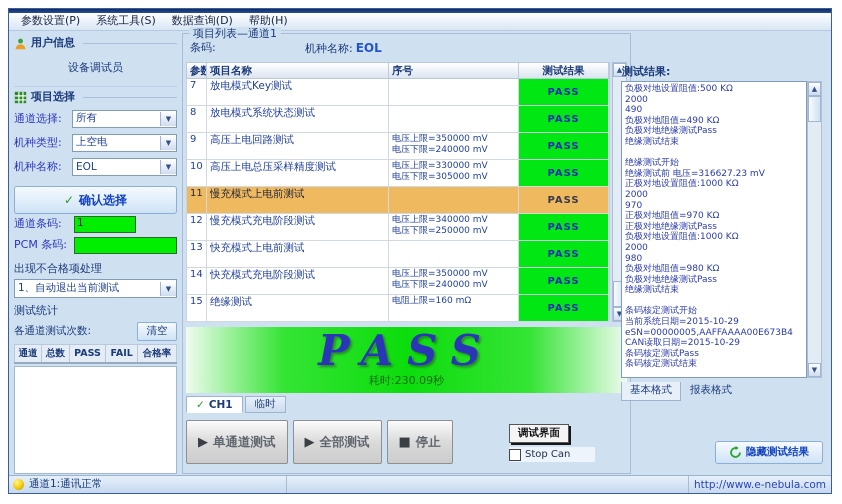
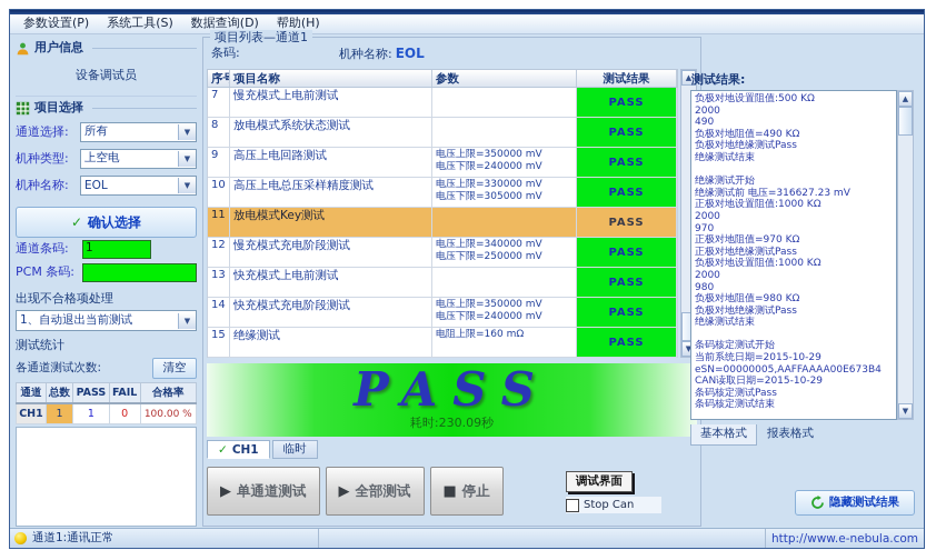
  参数设置(P)
  系统工具(S)
  数据查询(D)
  帮助(H)
  用户信息
  设备调试员
  项目选择
  通道选择:
  所有
  ▼
  机种类型:
  上空电
  ▼
  机种名称:
  EOL
  ▼
  ✓
  确认选择
  通道条码:
  1
  PCM 条码:
  出现不合格项处理
  1、自动退出当前测试
  ▼
  测试统计
  各通道测试次数:
  清空
  通道	总数	PASS	FAIL	合格率
+ CH1	1	1	0	100.00 %
  项目列表—通道1
  条码:
  机种名称: EOL
- 参数
+ 序号
  项目名称
- 序号
+ 参数
  测试结果
  7
- 放电模式Key测试
+ 慢充模式上电前测试
  PASS
  8
  放电模式系统状态测试
  PASS
  9
  高压上电回路测试
  电压上限=350000 mV
  电压下限=240000 mV
  PASS
  10
  高压上电总压采样精度测试
  电压上限=330000 mV
  电压下限=305000 mV
  PASS
  11
- 慢充模式上电前测试
+ 放电模式Key测试
  PASS
  12
  慢充模式充电阶段测试
  电压上限=340000 mV
  电压下限=250000 mV
  PASS
  13
  快充模式上电前测试
  PASS
  14
  快充模式充电阶段测试
  电压上限=350000 mV
  电压下限=240000 mV
  PASS
  15
  绝缘测试
  电阻上限=160 mΩ
  PASS
  ▲
  ▼
  PASS
  耗时:230.09秒
  ✓
  CH1
  临时
  ▶
  单通道测试
  ▶
  全部测试
  ■
  停止
  调试界面
  Stop Can
  测试结果:
  负极对地设置阻值:500 KΩ
  2000
  490
  负极对地阻值=490 KΩ
  负极对地绝缘测试Pass
  绝缘测试结束
  绝缘测试开始
  绝缘测试前 电压=316627.23 mV
  正极对地设置阻值:1000 KΩ
  2000
  970
  正极对地阻值=970 KΩ
  正极对地绝缘测试Pass
  负极对地设置阻值:1000 KΩ
  2000
  980
  负极对地阻值=980 KΩ
  负极对地绝缘测试Pass
  绝缘测试结束
  条码核定测试开始
  当前系统日期=2015-10-29
  eSN=00000005,AAFFAAAA00E673B4
  CAN读取日期=2015-10-29
  条码核定测试Pass
  条码核定测试结束
  ▲
  ▼
  基本格式
  报表格式
  隐藏测试结果
  通道1:通讯正常
  http://www.e-nebula.com
